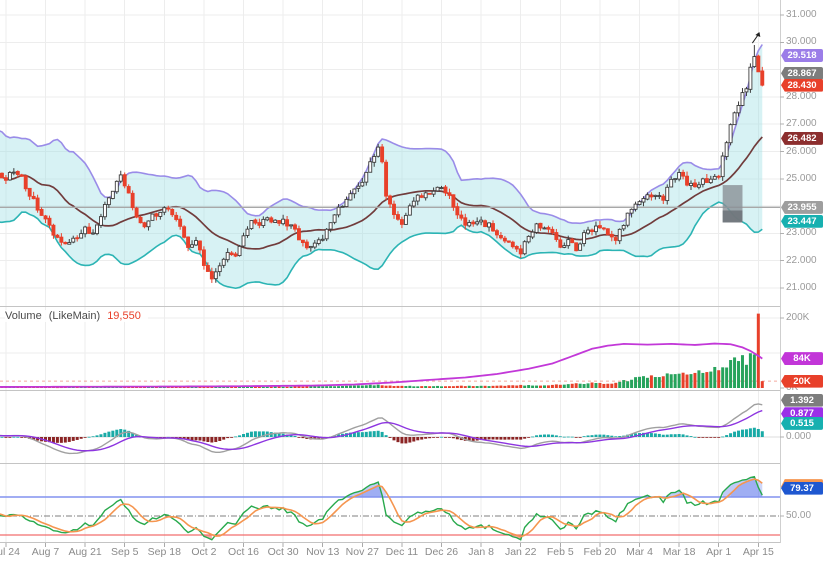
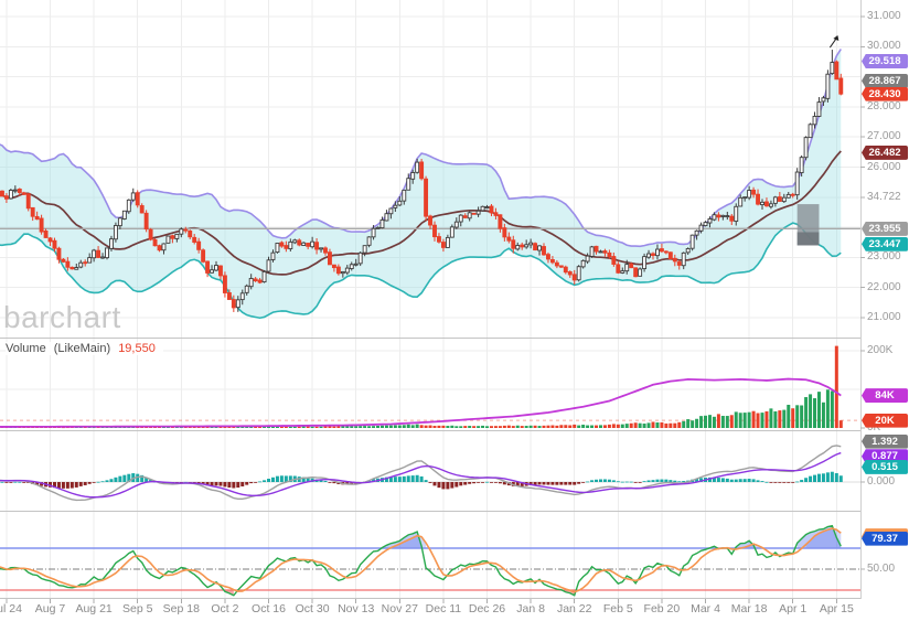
+ barchart
  Volume (LikeMain) 19,550
  31.000
  30.000
  28.000
  27.000
  26.000
- 25.000
+ 34.722
  23.000
  22.000
  21.000
  29.518
  28.867
  28.430
  26.482
  23.955
  23.447
  200K
  84K
  20K
  0.000
  1.392
  0.877
  0.515
  50.00
  79.37
  ul 24
  Aug 7
  Aug 21
  Sep 5
  Sep 18
  Oct 2
  Oct 16
  Oct 30
  Nov 13
  Nov 27
  Dec 11
  Dec 26
  Jan 8
  Jan 22
  Feb 5
  Feb 20
  Mar 4
  Mar 18
  Apr 1
  Apr 15
